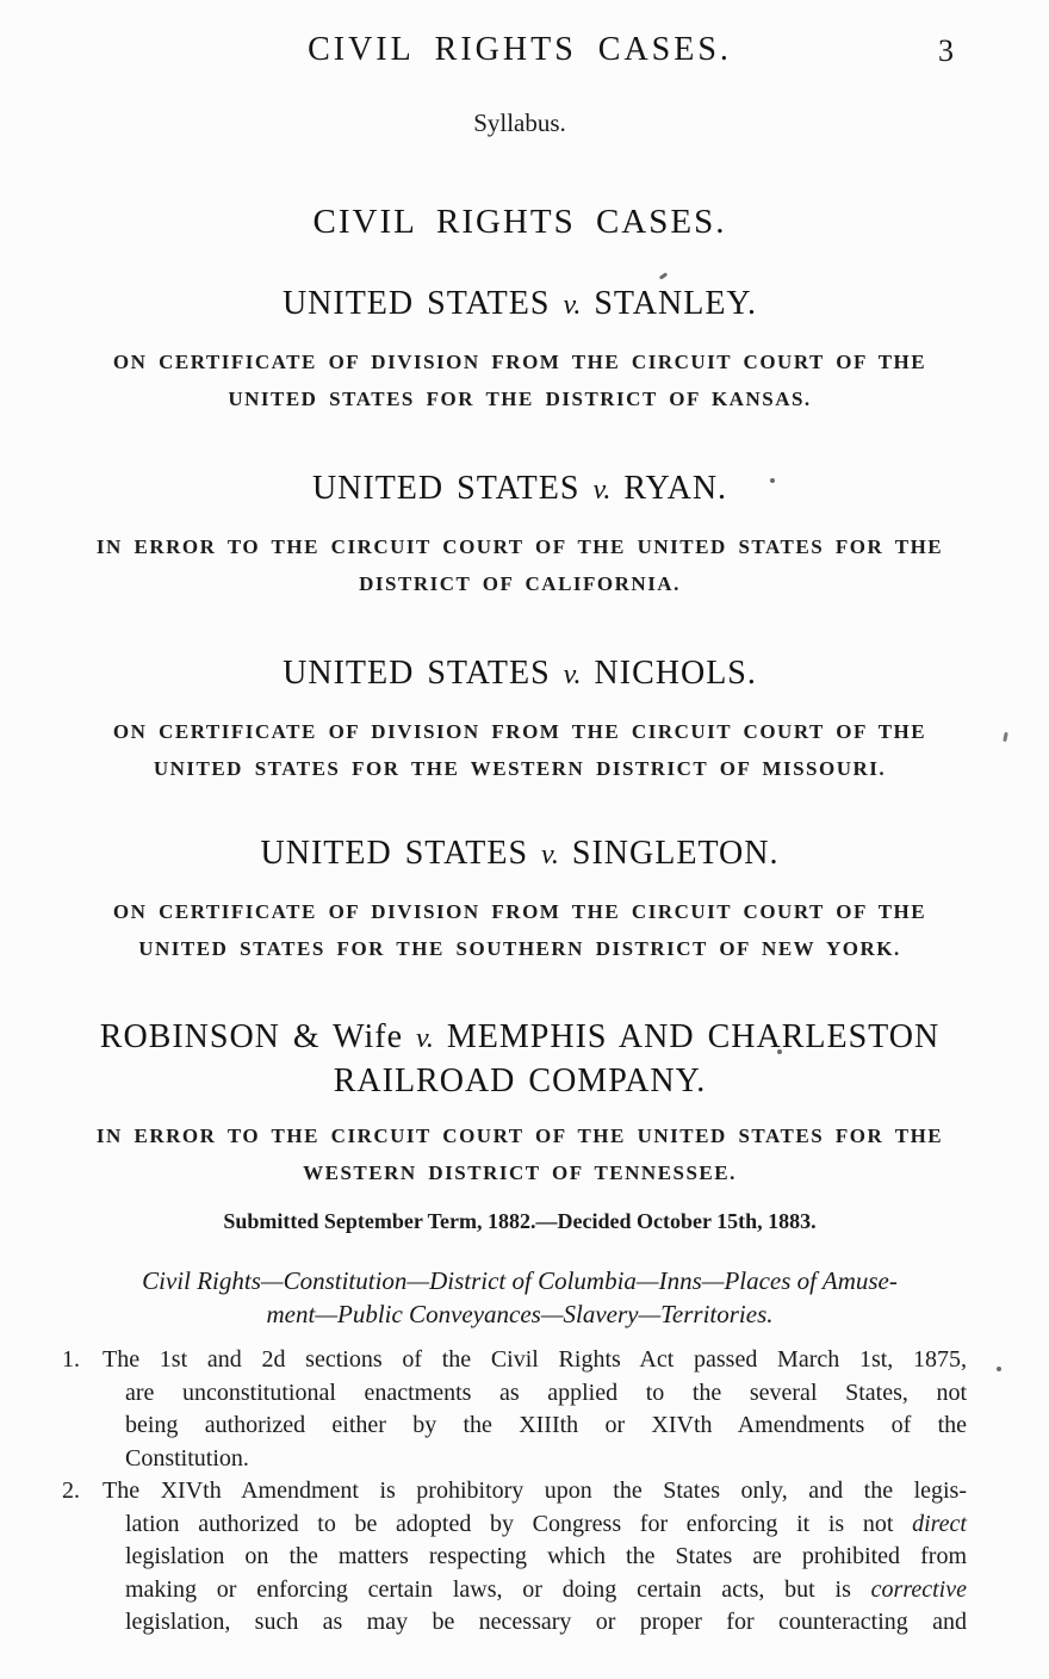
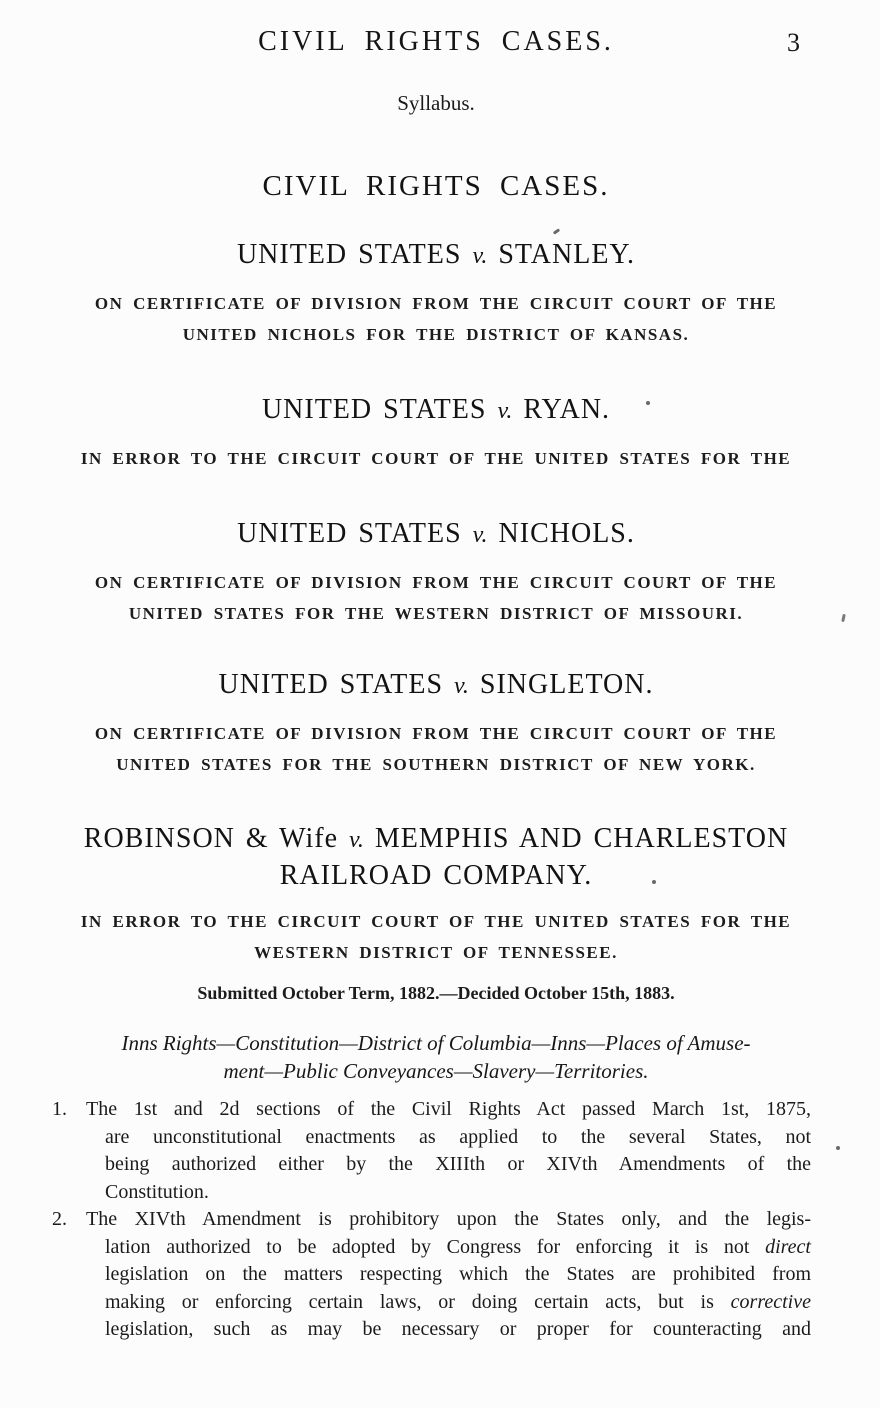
  CIVIL RIGHTS CASES.
  3
  Syllabus.
  CIVIL RIGHTS CASES.
  UNITED STATES v. STANLEY.
  ON CERTIFICATE OF DIVISION FROM THE CIRCUIT COURT OF THE
- UNITED STATES FOR THE DISTRICT OF KANSAS.
+ UNITED NICHOLS FOR THE DISTRICT OF KANSAS.
  UNITED STATES v. RYAN.
  IN ERROR TO THE CIRCUIT COURT OF THE UNITED STATES FOR THE
- DISTRICT OF CALIFORNIA.
  UNITED STATES v. NICHOLS.
  ON CERTIFICATE OF DIVISION FROM THE CIRCUIT COURT OF THE
  UNITED STATES FOR THE WESTERN DISTRICT OF MISSOURI.
  UNITED STATES v. SINGLETON.
  ON CERTIFICATE OF DIVISION FROM THE CIRCUIT COURT OF THE
  UNITED STATES FOR THE SOUTHERN DISTRICT OF NEW YORK.
  ROBINSON & Wife v. MEMPHIS AND CHARLESTON
  RAILROAD COMPANY.
  IN ERROR TO THE CIRCUIT COURT OF THE UNITED STATES FOR THE
  WESTERN DISTRICT OF TENNESSEE.
- Submitted September Term, 1882.—Decided October 15th, 1883.
+ Submitted October Term, 1882.—Decided October 15th, 1883.
- Civil Rights—Constitution—District of Columbia—Inns—Places of Amuse-
+ Inns Rights—Constitution—District of Columbia—Inns—Places of Amuse-
  ment—Public Conveyances—Slavery—Territories.
  1. The 1st and 2d sections of the Civil Rights Act passed March 1st, 1875,
  are unconstitutional enactments as applied to the several States, not
  being authorized either by the XIIIth or XIVth Amendments of the
  Constitution.
  2. The XIVth Amendment is prohibitory upon the States only, and the legis-
  lation authorized to be adopted by Congress for enforcing it is not direct
  legislation on the matters respecting which the States are prohibited from
  making or enforcing certain laws, or doing certain acts, but is corrective
  legislation, such as may be necessary or proper for counteracting and
